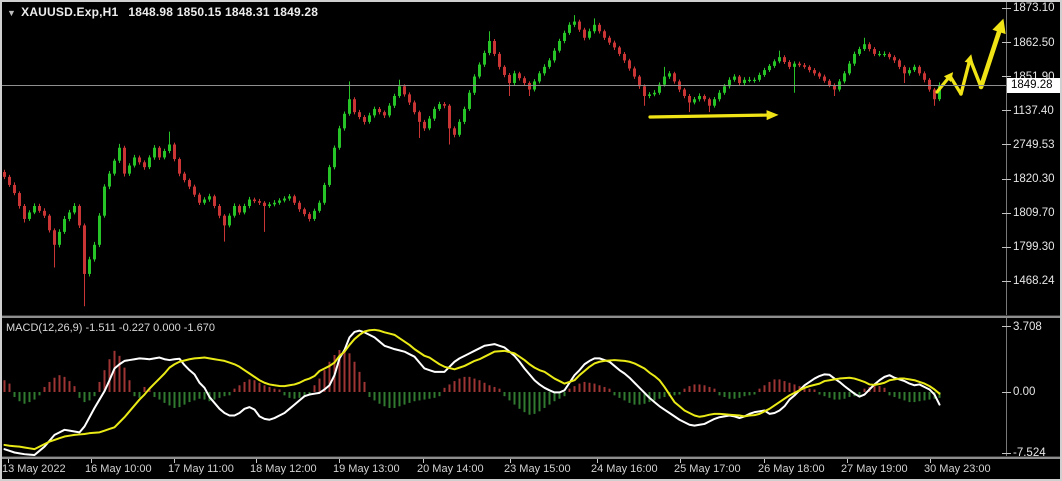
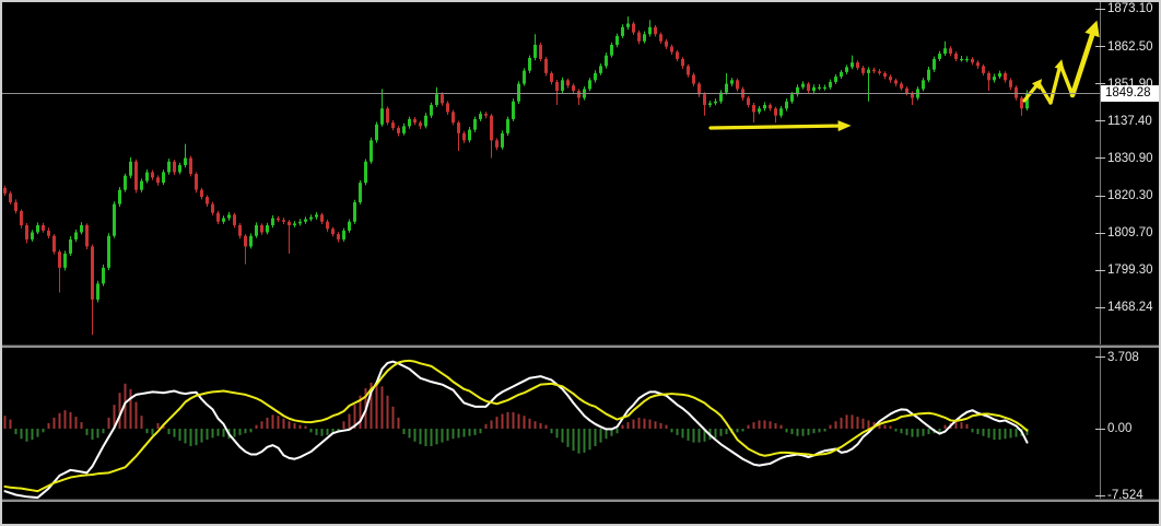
- ▼ XAUUSD.Exp,H1 1848.98 1850.15 1848.31 1849.28
- MACD(12,26,9) -1.511 -0.227 0.000 -1.670
  1873.10
  1862.50
  1851.90
  1137.40
- 2749.53
+ 1830.90
  1820.30
  1809.70
  1799.30
  1468.24
  3.708
  0.00
  -7.524
  1849.28
- 13 May 2022
- 16 May 10:00
- 17 May 11:00
- 18 May 12:00
- 19 May 13:00
- 20 May 14:00
- 23 May 15:00
- 24 May 16:00
- 25 May 17:00
- 26 May 18:00
- 27 May 19:00
- 30 May 23:00
